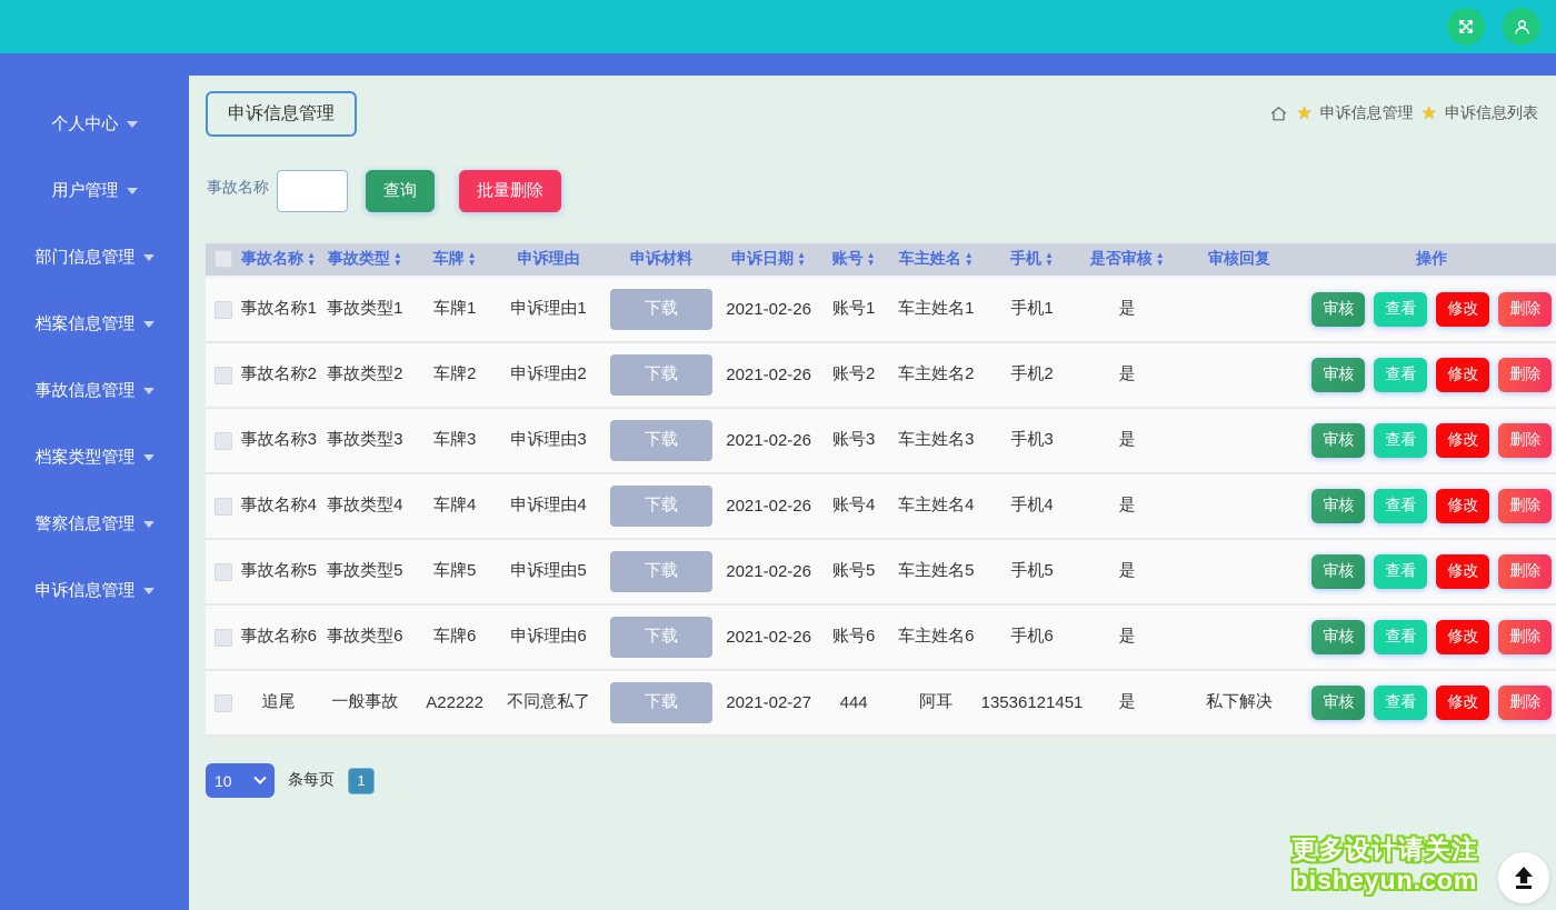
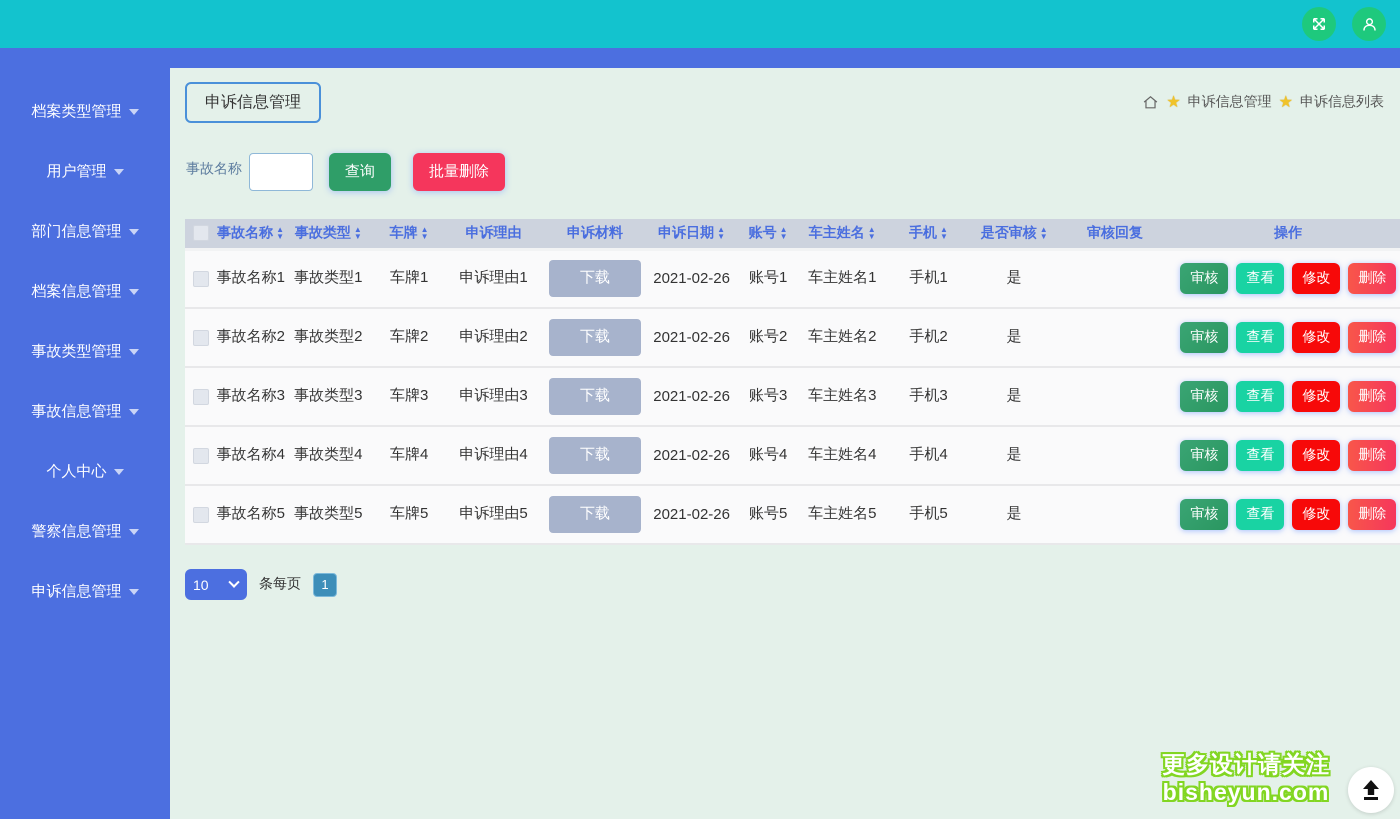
- 个人中心
+ 档案类型管理
  用户管理
  部门信息管理
  档案信息管理
+ 事故类型管理
  事故信息管理
- 档案类型管理
+ 个人中心
  警察信息管理
  申诉信息管理
  申诉信息管理
  ★
  申诉信息管理
  ★
  申诉信息列表
  事故名称
  查询
  批量删除
  	事故名称 ▲▼	事故类型 ▲▼	车牌 ▲▼	申诉理由	申诉材料	申诉日期 ▲▼	账号 ▲▼	车主姓名 ▲▼	手机 ▲▼	是否审核 ▲▼	审核回复	操作
  	事故名称1	事故类型1	车牌1	申诉理由1	下载	2021-02-26	账号1	车主姓名1	手机1	是		审核 查看 修改 删除
  	事故名称2	事故类型2	车牌2	申诉理由2	下载	2021-02-26	账号2	车主姓名2	手机2	是		审核 查看 修改 删除
  	事故名称3	事故类型3	车牌3	申诉理由3	下载	2021-02-26	账号3	车主姓名3	手机3	是		审核 查看 修改 删除
  	事故名称4	事故类型4	车牌4	申诉理由4	下载	2021-02-26	账号4	车主姓名4	手机4	是		审核 查看 修改 删除
  	事故名称5	事故类型5	车牌5	申诉理由5	下载	2021-02-26	账号5	车主姓名5	手机5	是		审核 查看 修改 删除
- 	事故名称6	事故类型6	车牌6	申诉理由6	下载	2021-02-26	账号6	车主姓名6	手机6	是		审核 查看 修改 删除
- 	追尾	一般事故	A22222	不同意私了	下载	2021-02-27	444	阿耳	13536121451	是	私下解决	审核 查看 修改 删除
  10
  条每页
  1
  更多设计请关注
  bisheyun.com
